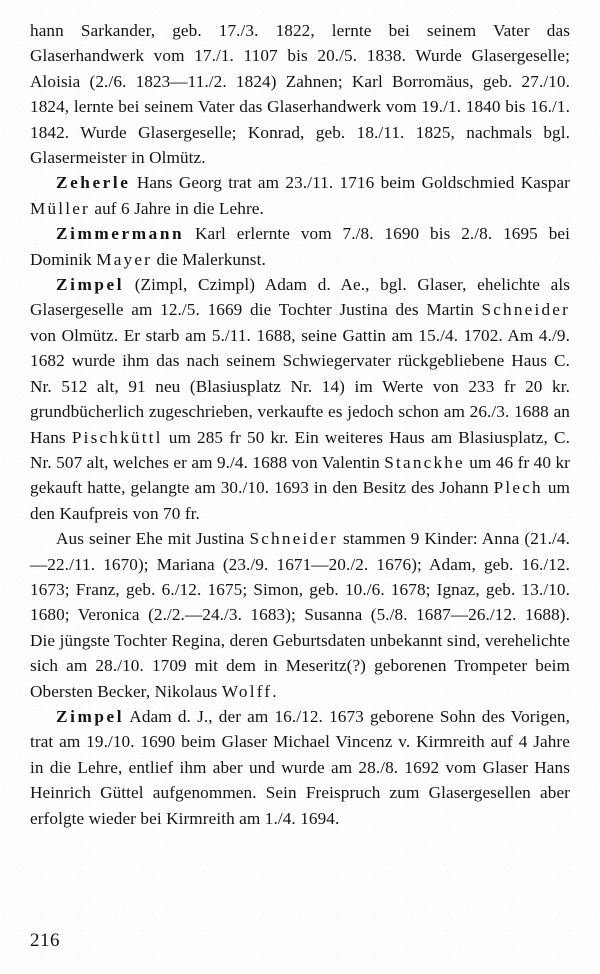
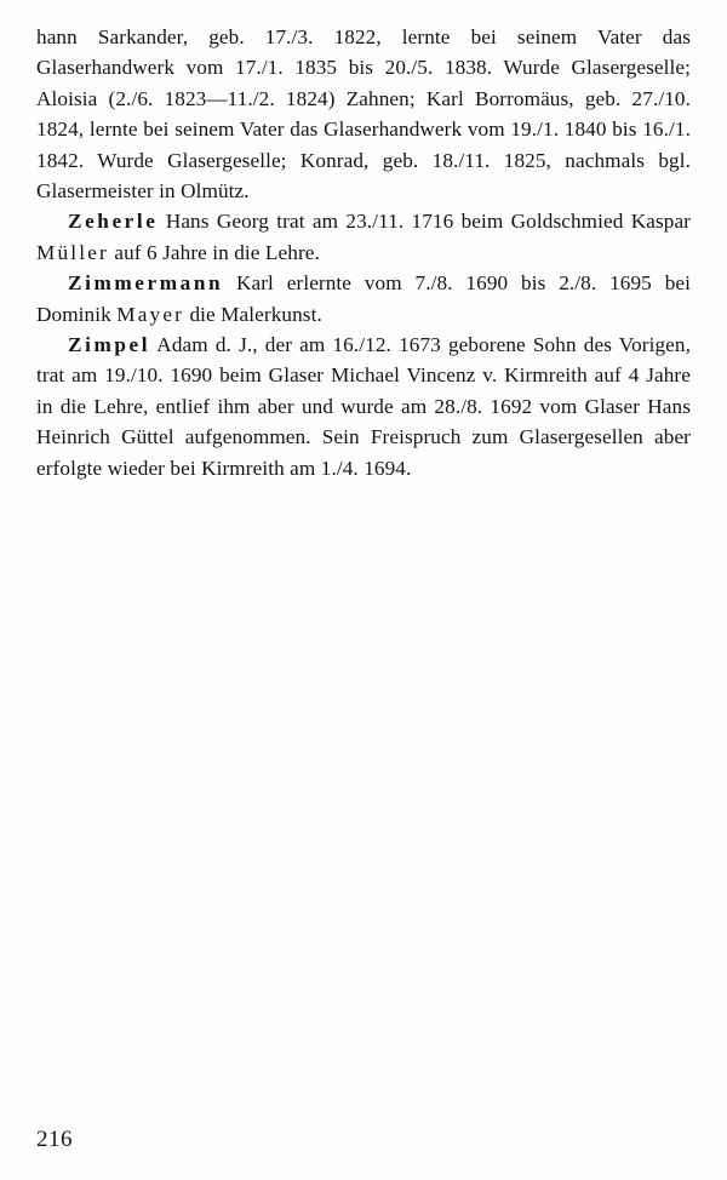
- hann Sarkander, geb. 17./3. 1822, lernte bei seinem Vater das Glaserhandwerk vom 17./1. 1107 bis 20./5. 1838. Wurde Glasergeselle; Aloisia (2./6. 1823—11./2. 1824) Zahnen; Karl Borromäus, geb. 27./10. 1824, lernte bei seinem Vater das Glaserhandwerk vom 19./1. 1840 bis 16./1. 1842. Wurde Glasergeselle; Konrad, geb. 18./11. 1825, nachmals bgl. Glasermeister in Olmütz.
+ hann Sarkander, geb. 17./3. 1822, lernte bei seinem Vater das Glaserhandwerk vom 17./1. 1835 bis 20./5. 1838. Wurde Glasergeselle; Aloisia (2./6. 1823—11./2. 1824) Zahnen; Karl Borromäus, geb. 27./10. 1824, lernte bei seinem Vater das Glaserhandwerk vom 19./1. 1840 bis 16./1. 1842. Wurde Glasergeselle; Konrad, geb. 18./11. 1825, nachmals bgl. Glasermeister in Olmütz.
  Zeherle Hans Georg trat am 23./11. 1716 beim Goldschmied Kaspar Müller auf 6 Jahre in die Lehre.
  Zimmermann Karl erlernte vom 7./8. 1690 bis 2./8. 1695 bei Dominik Mayer die Malerkunst.
- Zimpel (Zimpl, Czimpl) Adam d. Ae., bgl. Glaser, ehelichte als Glasergeselle am 12./5. 1669 die Tochter Justina des Martin Schneider von Olmütz. Er starb am 5./11. 1688, seine Gattin am 15./4. 1702. Am 4./9. 1682 wurde ihm das nach seinem Schwiegervater rückgebliebene Haus C. Nr. 512 alt, 91 neu (Blasiusplatz Nr. 14) im Werte von 233 fr 20 kr. grundbücherlich zugeschrieben, verkaufte es jedoch schon am 26./3. 1688 an Hans Pischküttl um 285 fr 50 kr. Ein weiteres Haus am Blasiusplatz, C. Nr. 507 alt, welches er am 9./4. 1688 von Valentin Stanckhe um 46 fr 40 kr gekauft hatte, gelangte am 30./10. 1693 in den Besitz des Johann Plech um den Kaufpreis von 70 fr.
- Aus seiner Ehe mit Justina Schneider stammen 9 Kinder: Anna (21./4.—22./11. 1670); Mariana (23./9. 1671—20./2. 1676); Adam, geb. 16./12. 1673; Franz, geb. 6./12. 1675; Simon, geb. 10./6. 1678; Ignaz, geb. 13./10. 1680; Veronica (2./2.—24./3. 1683); Susanna (5./8. 1687—26./12. 1688). Die jüngste Tochter Regina, deren Geburtsdaten unbekannt sind, verehelichte sich am 28./10. 1709 mit dem in Meseritz(?) geborenen Trompeter beim Obersten Becker, Nikolaus Wolff.
  Zimpel Adam d. J., der am 16./12. 1673 geborene Sohn des Vorigen, trat am 19./10. 1690 beim Glaser Michael Vincenz v. Kirmreith auf 4 Jahre in die Lehre, entlief ihm aber und wurde am 28./8. 1692 vom Glaser Hans Heinrich Güttel aufgenommen. Sein Freispruch zum Glasergesellen aber erfolgte wieder bei Kirmreith am 1./4. 1694.
  216
